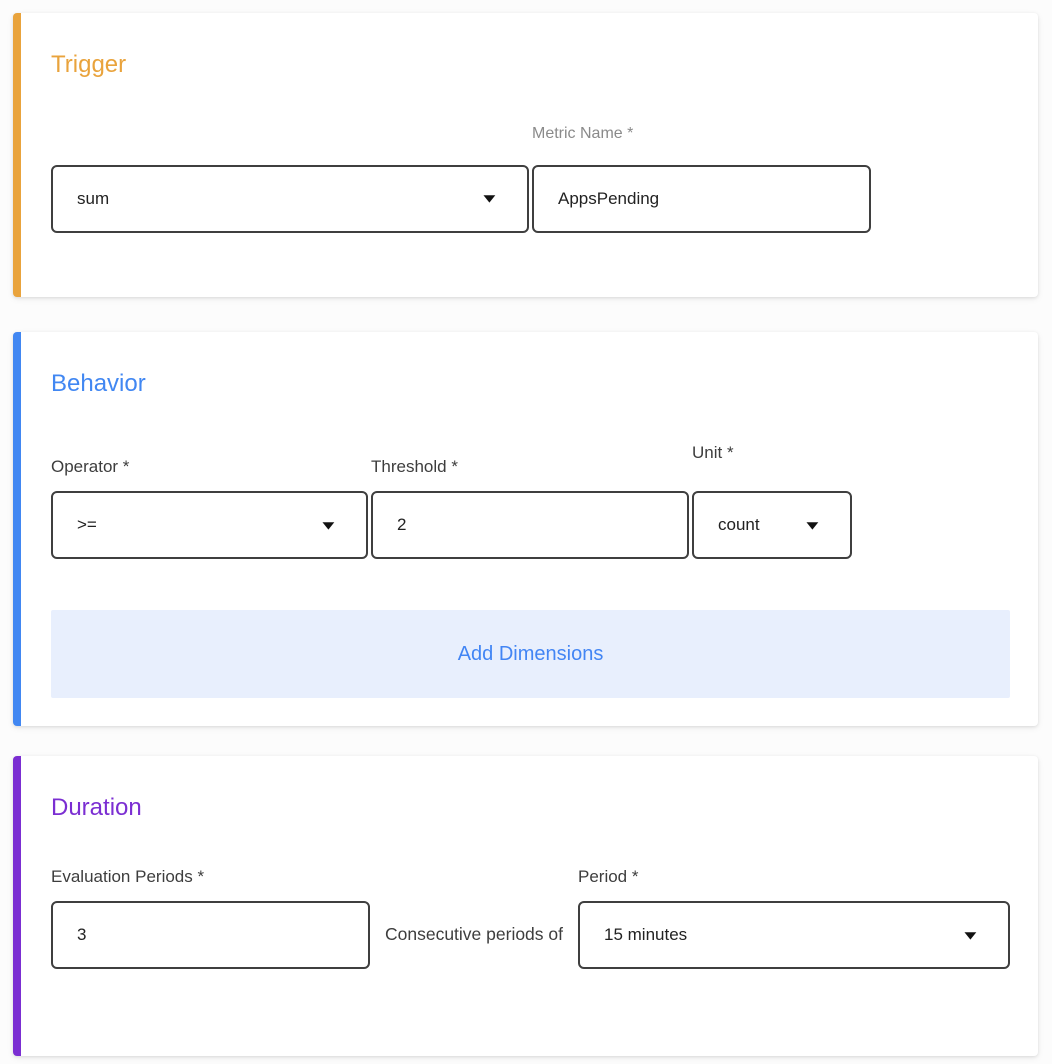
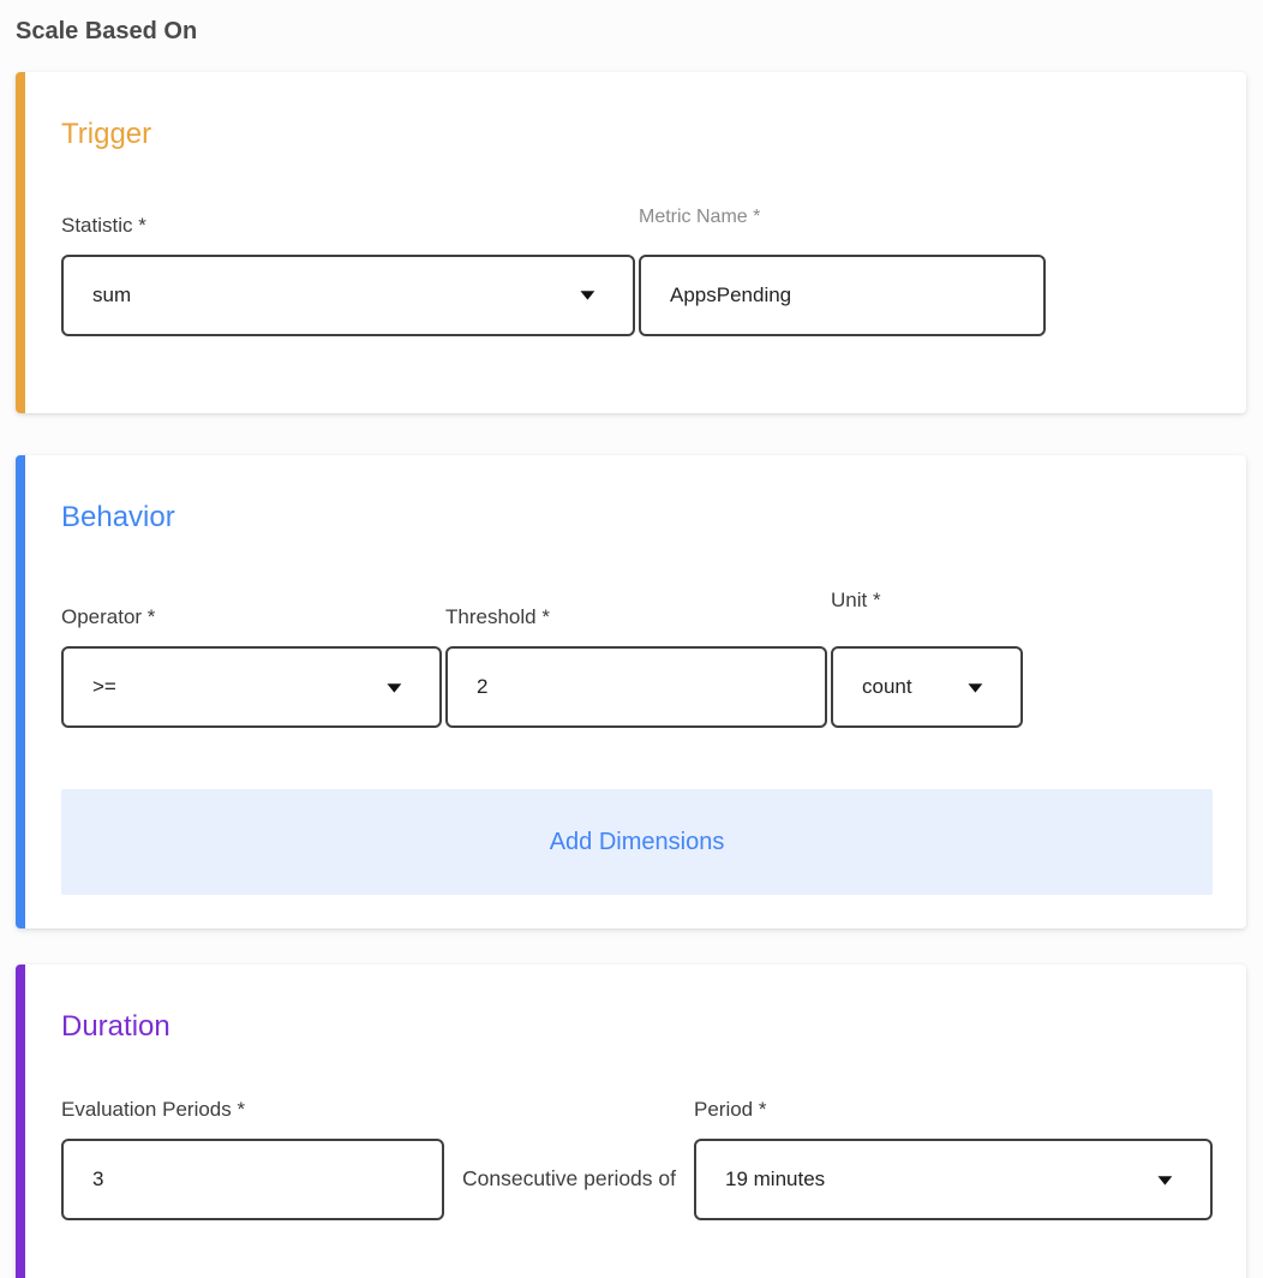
+ Scale Based On
  Trigger
+ Statistic *
  sum
  ▼
  Metric Name *
  AppsPending
  Behavior
  Operator *
  >=
  ▼
  Threshold *
  2
  Unit *
  count
  ▼
  Add Dimensions
  Duration
  Evaluation Periods *
  3
  Consecutive periods of
  Period *
- 15 minutes
+ 19 minutes
  ▼
